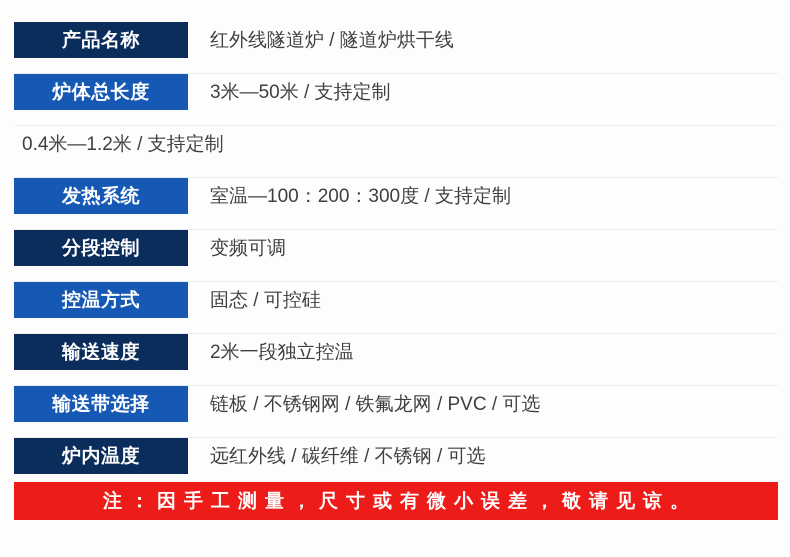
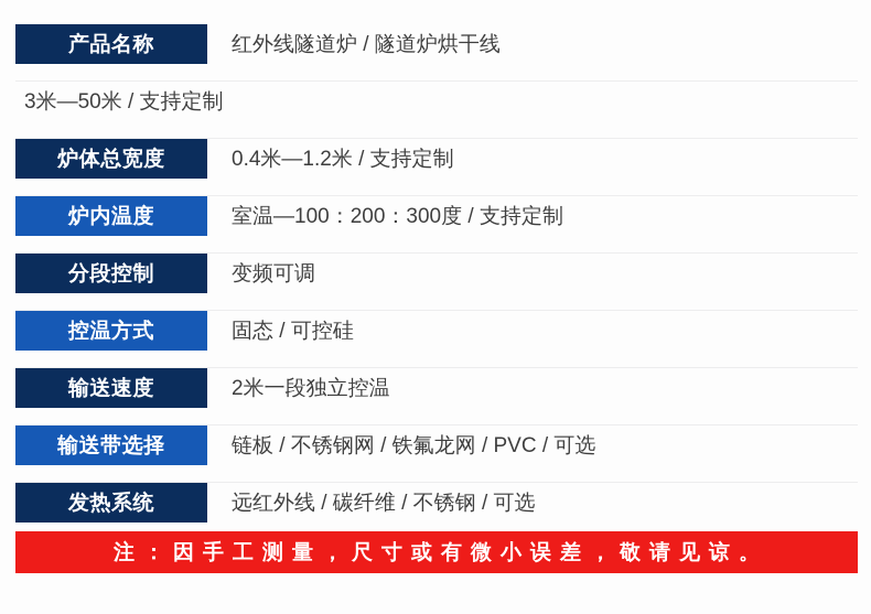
  产品名称
  红外线隧道炉 / 隧道炉烘干线
- 炉体总长度
  3米—50米 / 支持定制
+ 炉体总宽度
  0.4米—1.2米 / 支持定制
- 发热系统
+ 炉内温度
  室温—100：200：300度 / 支持定制
  分段控制
  变频可调
  控温方式
  固态 / 可控硅
  输送速度
  2米一段独立控温
  输送带选择
  链板 / 不锈钢网 / 铁氟龙网 / PVC / 可选
- 炉内温度
+ 发热系统
  远红外线 / 碳纤维 / 不锈钢 / 可选
  注：因手工测量，尺寸或有微小误差，敬请见谅。
